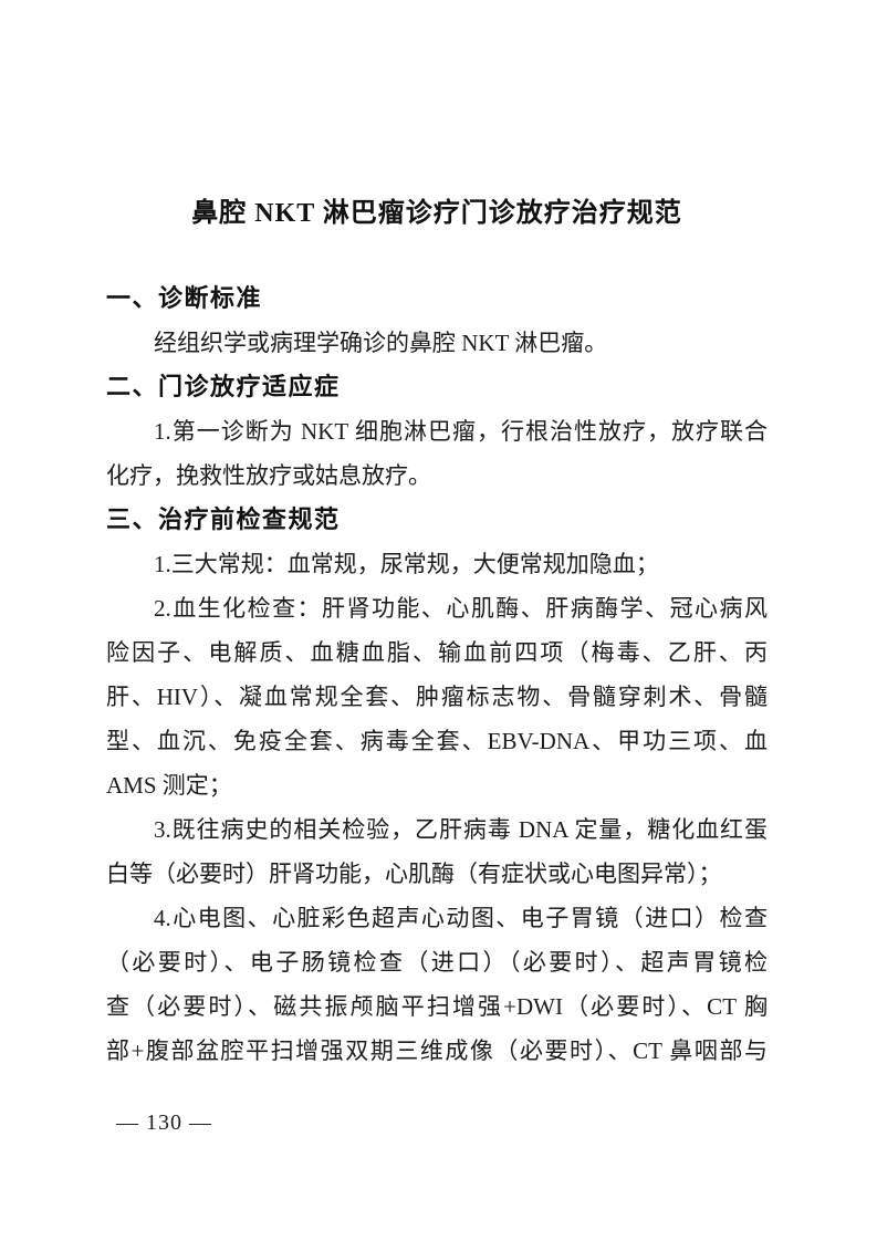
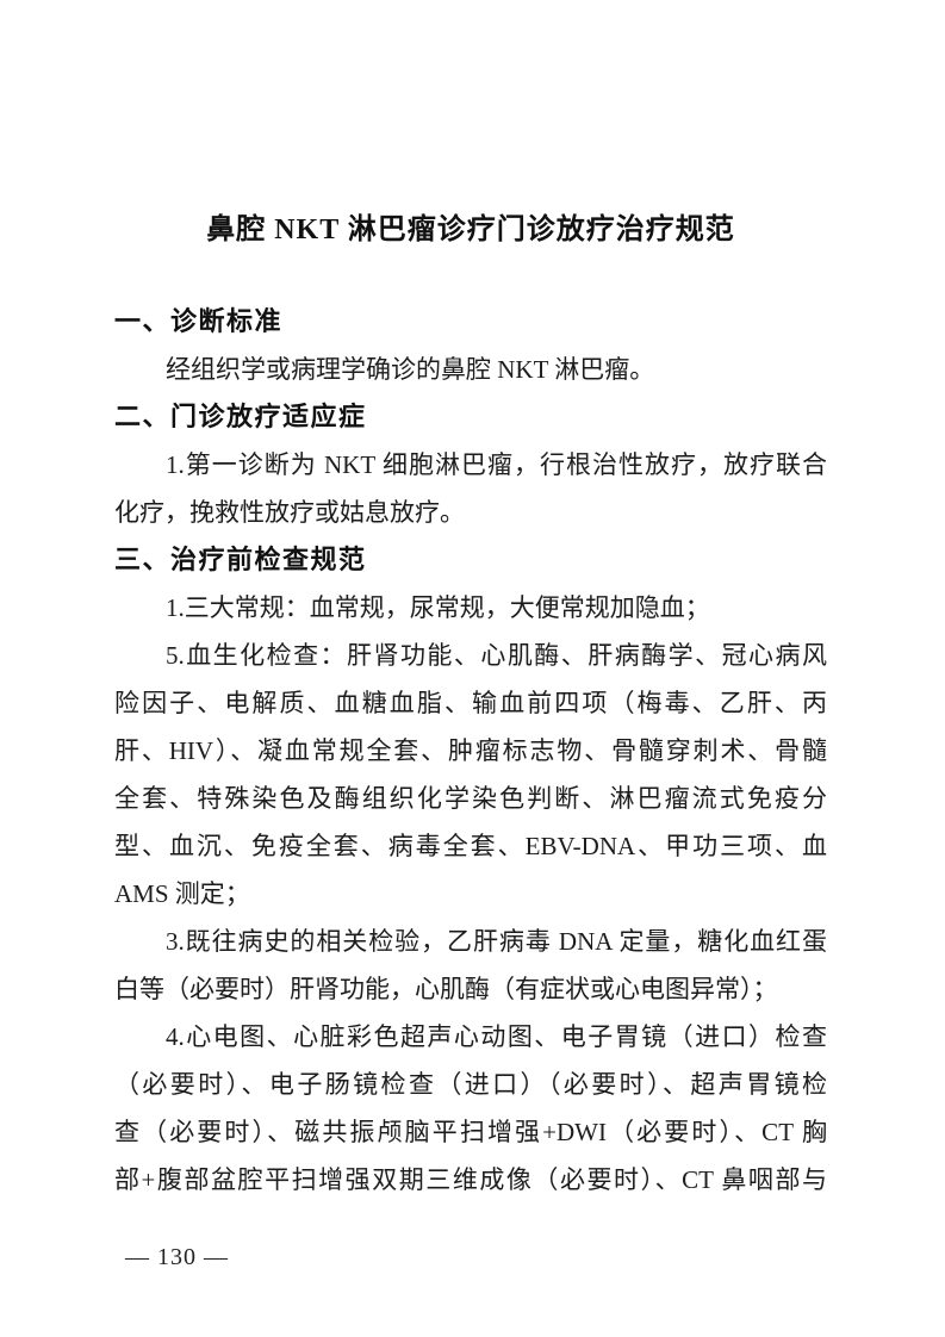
  鼻腔 NKT 淋巴瘤诊疗门诊放疗治疗规范
  一、诊断标准
  经组织学或病理学确诊的鼻腔 NKT 淋巴瘤。
  二、门诊放疗适应症
  1.第一诊断为 NKT 细胞淋巴瘤，行根治性放疗，放疗联合
  化疗，挽救性放疗或姑息放疗。
  三、治疗前检查规范
  1.三大常规：血常规，尿常规，大便常规加隐血；
- 2.血生化检查：肝肾功能、心肌酶、肝病酶学、冠心病风
+ 5.血生化检查：肝肾功能、心肌酶、肝病酶学、冠心病风
  险因子、电解质、血糖血脂、输血前四项（梅毒、乙肝、丙
  肝、HIV）、凝血常规全套、肿瘤标志物、骨髓穿刺术、骨髓
+ 全套、特殊染色及酶组织化学染色判断、淋巴瘤流式免疫分
  型、血沉、免疫全套、病毒全套、EBV-DNA、甲功三项、血
  AMS 测定；
  3.既往病史的相关检验，乙肝病毒 DNA 定量，糖化血红蛋
  白等（必要时）肝肾功能，心肌酶（有症状或心电图异常）；
  4.心电图、心脏彩色超声心动图、电子胃镜（进口）检查
  （必要时）、电子肠镜检查（进口）（必要时）、超声胃镜检
  查（必要时）、磁共振颅脑平扫增强+DWI（必要时）、CT 胸
  部+腹部盆腔平扫增强双期三维成像（必要时）、CT 鼻咽部与
  — 130 —
